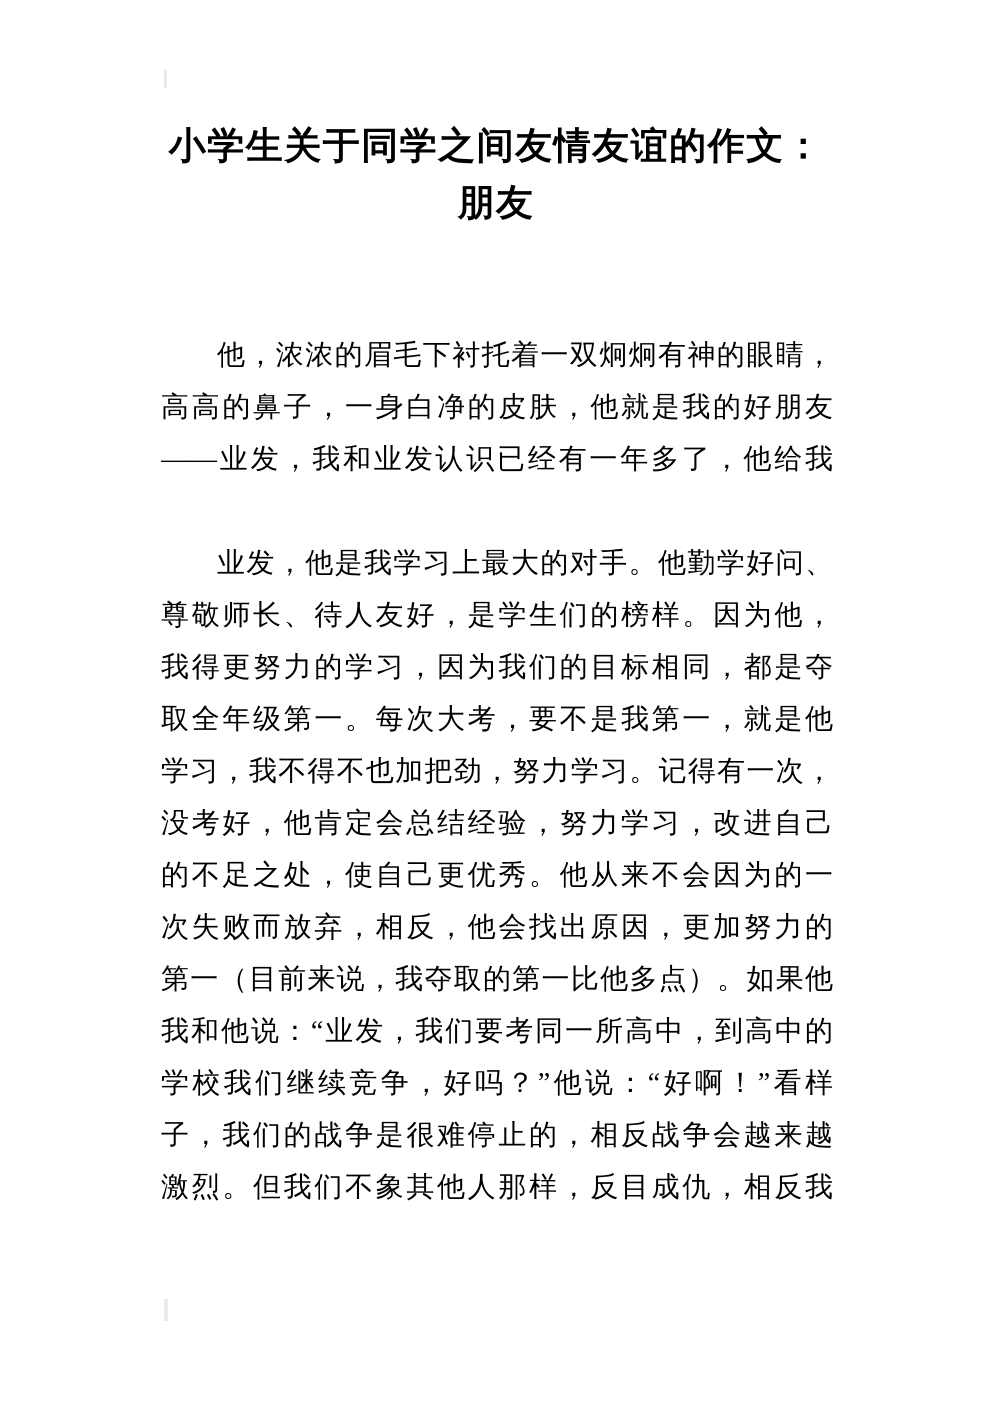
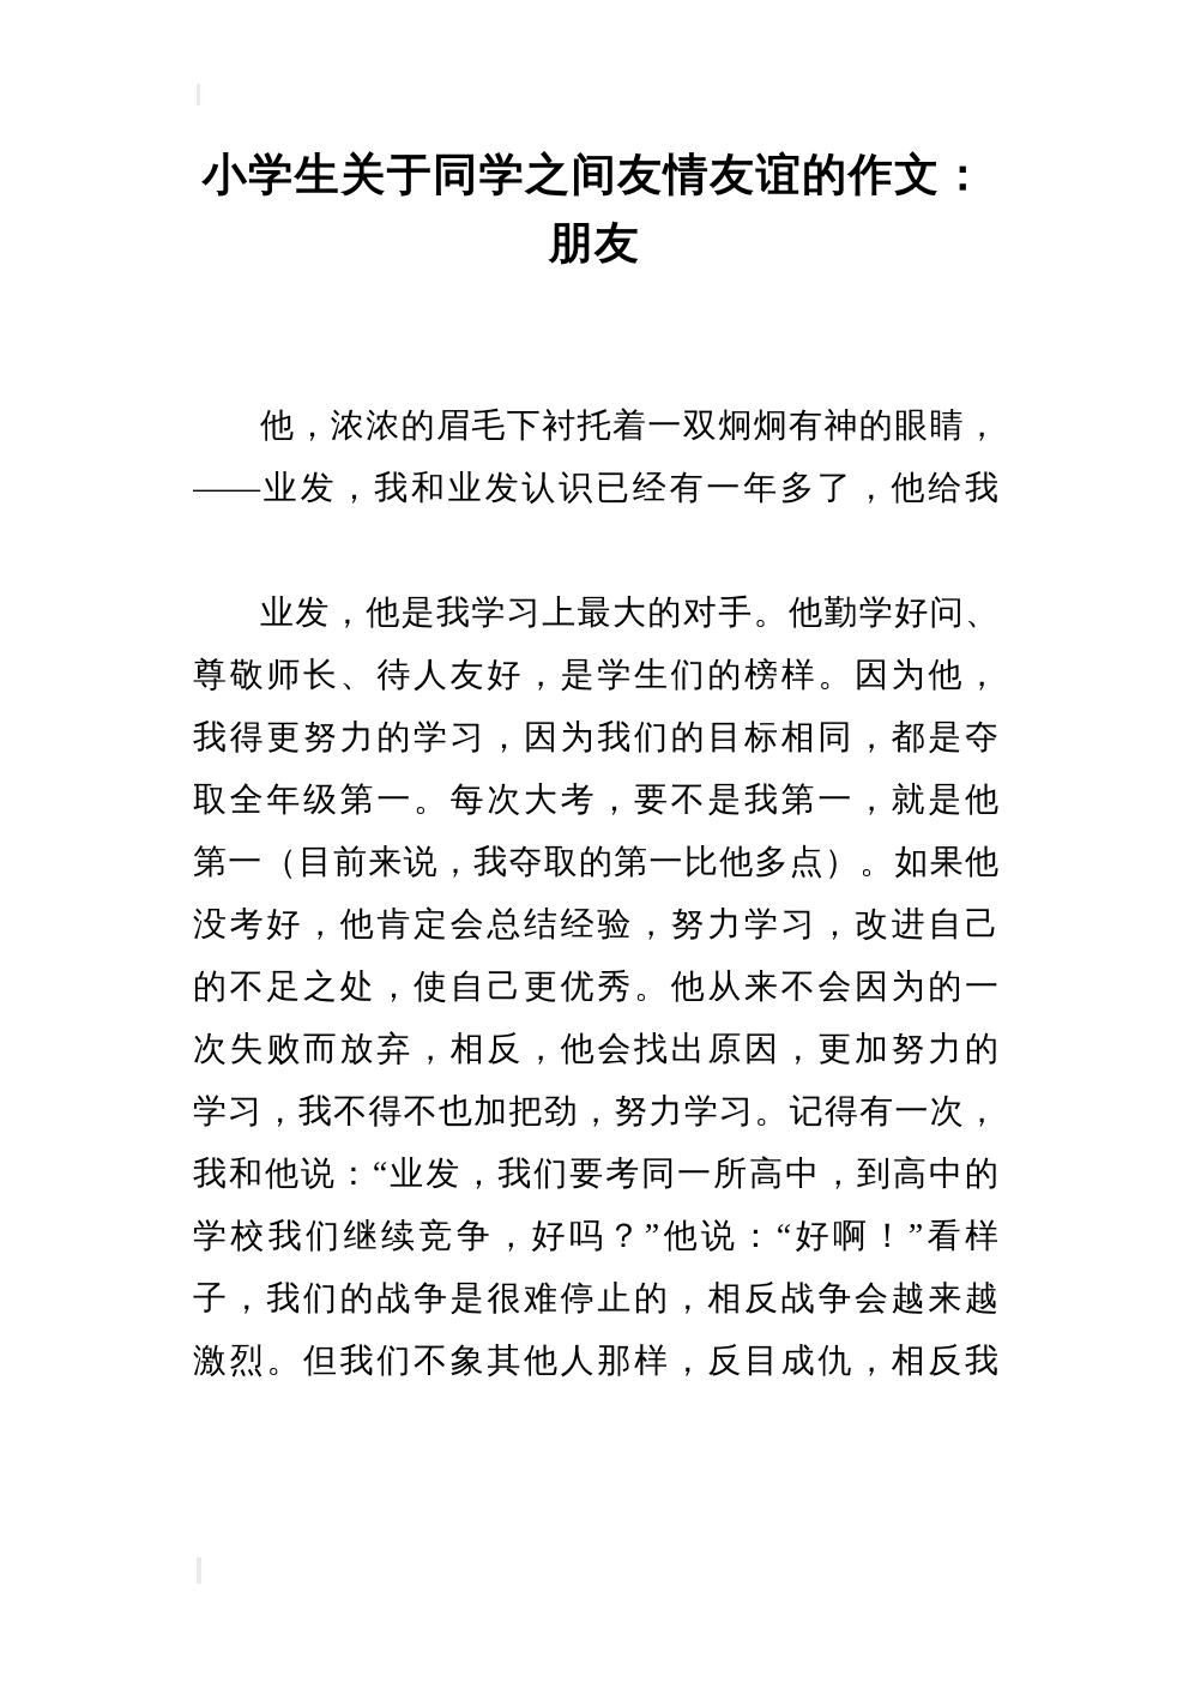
  小学生关于同学之间友情友谊的作文：
  朋友
  他，浓浓的眉毛下衬托着一双炯炯有神的眼睛，
- 高高的鼻子，一身白净的皮肤，他就是我的好朋友
  ——业发，我和业发认识已经有一年多了，他给我
  业发，他是我学习上最大的对手。他勤学好问、
  尊敬师长、待人友好，是学生们的榜样。因为他，
  我得更努力的学习，因为我们的目标相同，都是夺
  取全年级第一。每次大考，要不是我第一，就是他
- 学习，我不得不也加把劲，努力学习。记得有一次，
+ 第一（目前来说，我夺取的第一比他多点）。如果他
  没考好，他肯定会总结经验，努力学习，改进自己
  的不足之处，使自己更优秀。他从来不会因为的一
  次失败而放弃，相反，他会找出原因，更加努力的
- 第一（目前来说，我夺取的第一比他多点）。如果他
+ 学习，我不得不也加把劲，努力学习。记得有一次，
  我和他说：“业发，我们要考同一所高中，到高中的
  学校我们继续竞争，好吗？”他说：“好啊！”看样
  子，我们的战争是很难停止的，相反战争会越来越
  激烈。但我们不象其他人那样，反目成仇，相反我
